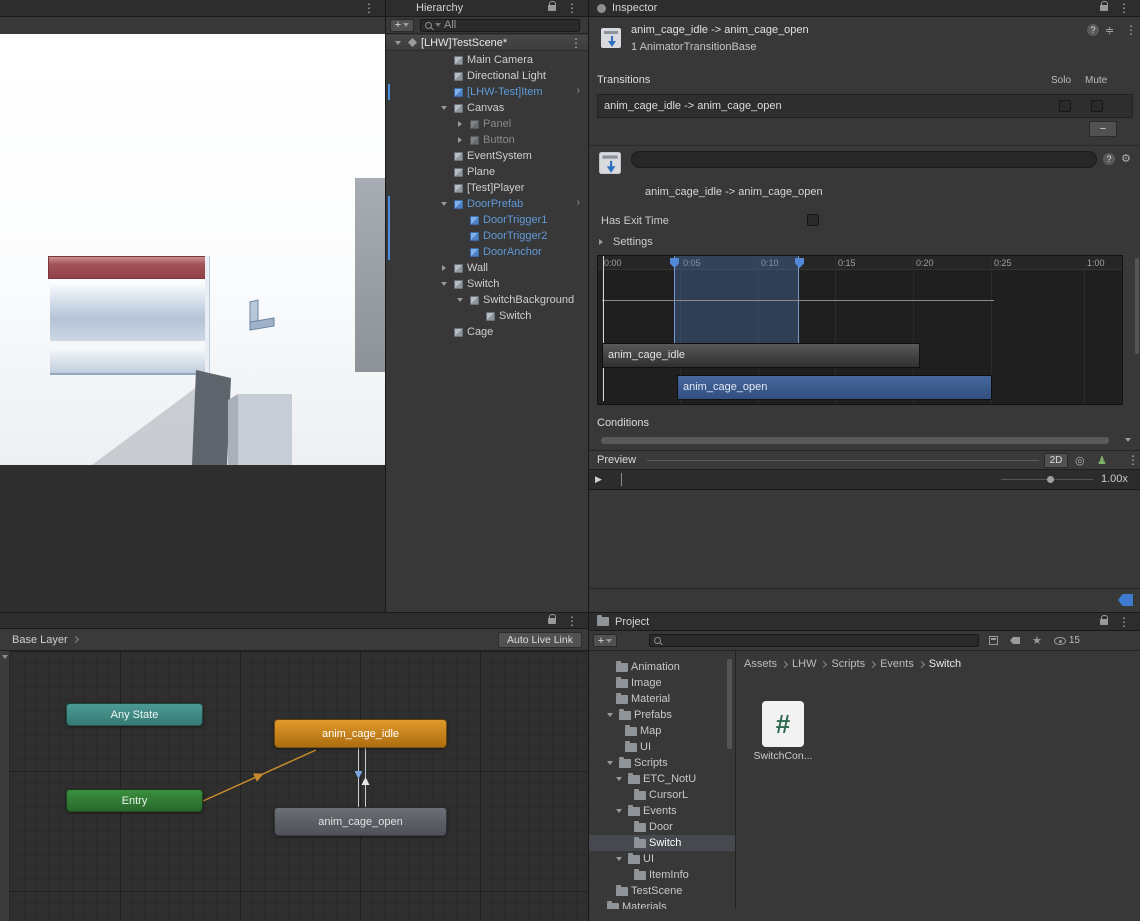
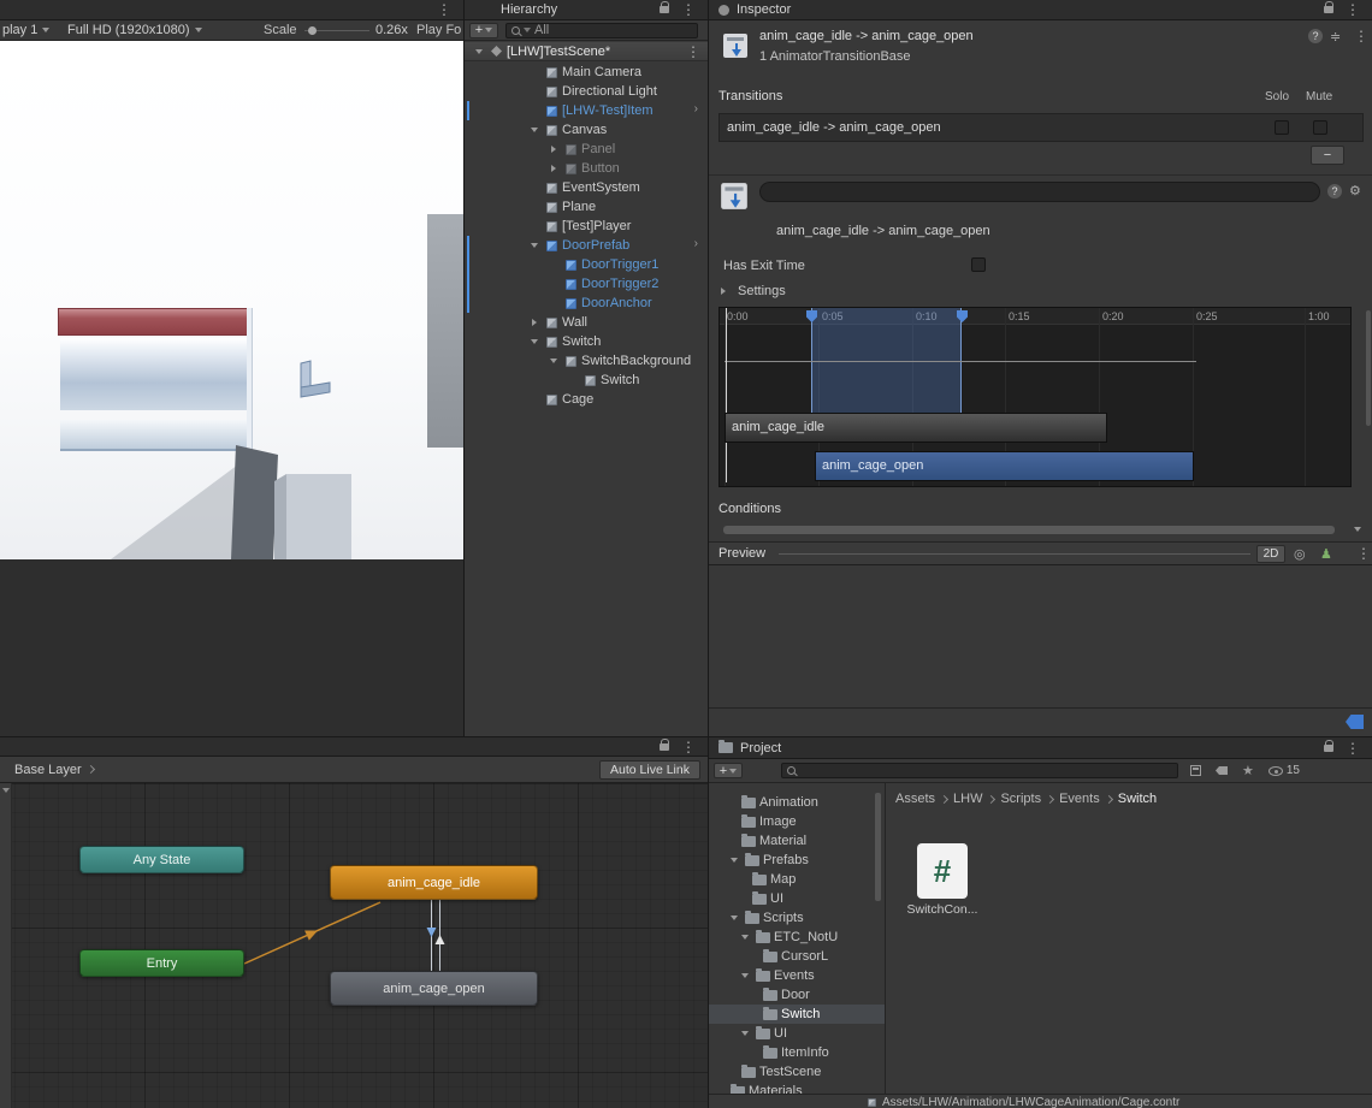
  ⋮
+ play 1
+ Full HD (1920x1080)
+ Scale
+ 0.26x
+ Play Fo
  Hierarchy
  ⋮
  +
  All
  [LHW]TestScene*
  ⋮
  Main Camera
  Directional Light
  [LHW-Test]Item
  ›
  Canvas
  Panel
  Button
  EventSystem
  Plane
  [Test]Player
  DoorPrefab
  ›
  DoorTrigger1
  DoorTrigger2
  DoorAnchor
  Wall
  Switch
  SwitchBackground
  Switch
  Cage
  Inspector
  ⋮
  anim_cage_idle -> anim_cage_open
  1 AnimatorTransitionBase
  ?
  ≑
  ⋮
  Transitions
  Solo
  Mute
  anim_cage_idle -> anim_cage_open
  −
  ?
  ⚙
  anim_cage_idle -> anim_cage_open
  Has Exit Time
  Settings
  0:00
  0:05
  0:10
  0:15
  0:20
  0:25
  1:00
  anim_cage_idle
  anim_cage_open
  Conditions
  Preview
  2D
  ◎
  ♟
  ⋮
- ▶
- 1.00x
  ⋮
  Base Layer
  Auto Live Link
  Any State
  Entry
  anim_cage_idle
  anim_cage_open
  Project
  ⋮
  +
  ★
  15
  Animation
  Image
  Material
  Prefabs
  Map
  UI
  Scripts
  ETC_NotU
  CursorL
  Events
  Door
  Switch
  UI
  ItemInfo
  TestScene
  Materials
  Assets
  LHW
  Scripts
  Events
  Switch
  #
  SwitchCon...
+ Assets/LHW/Animation/LHWCageAnimation/Cage.contr
